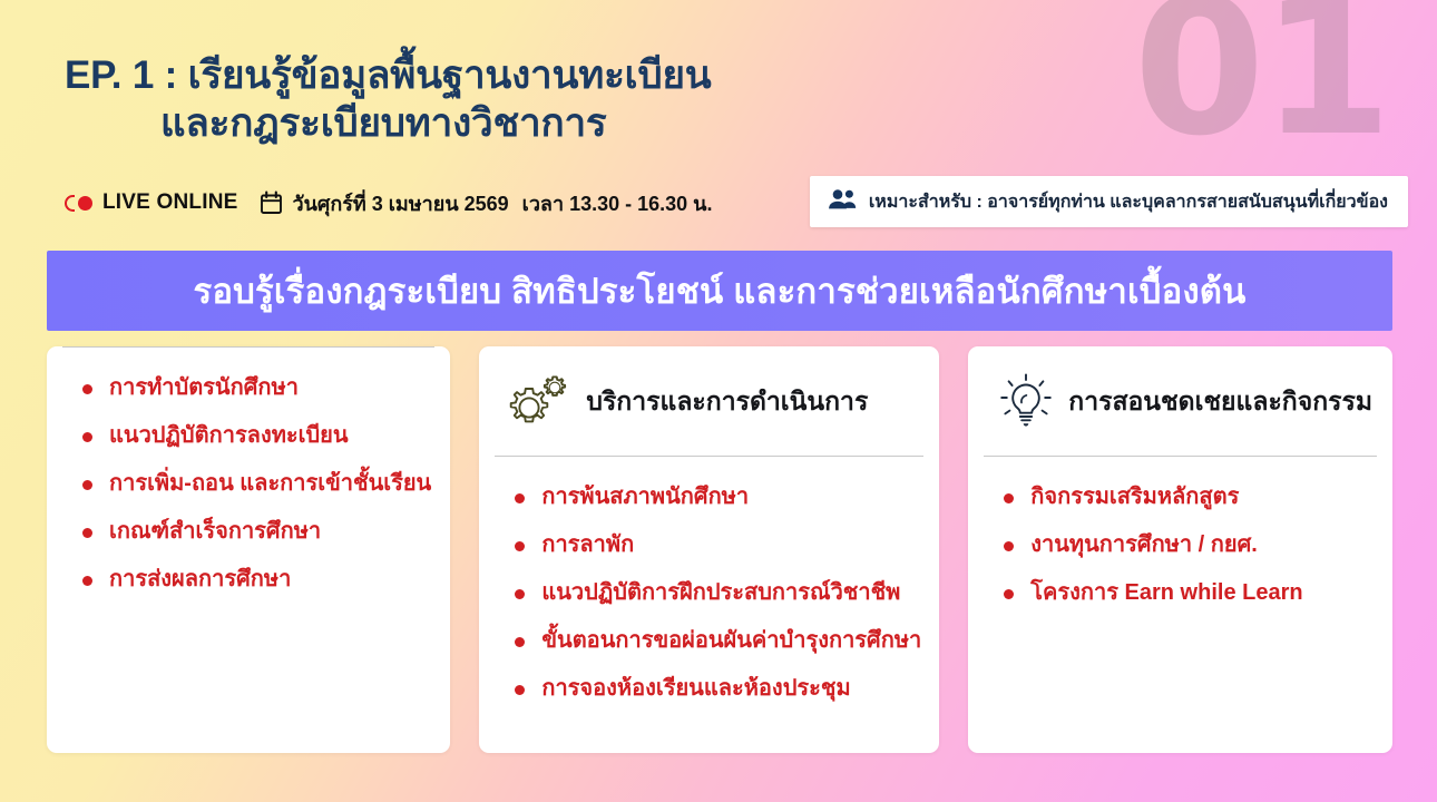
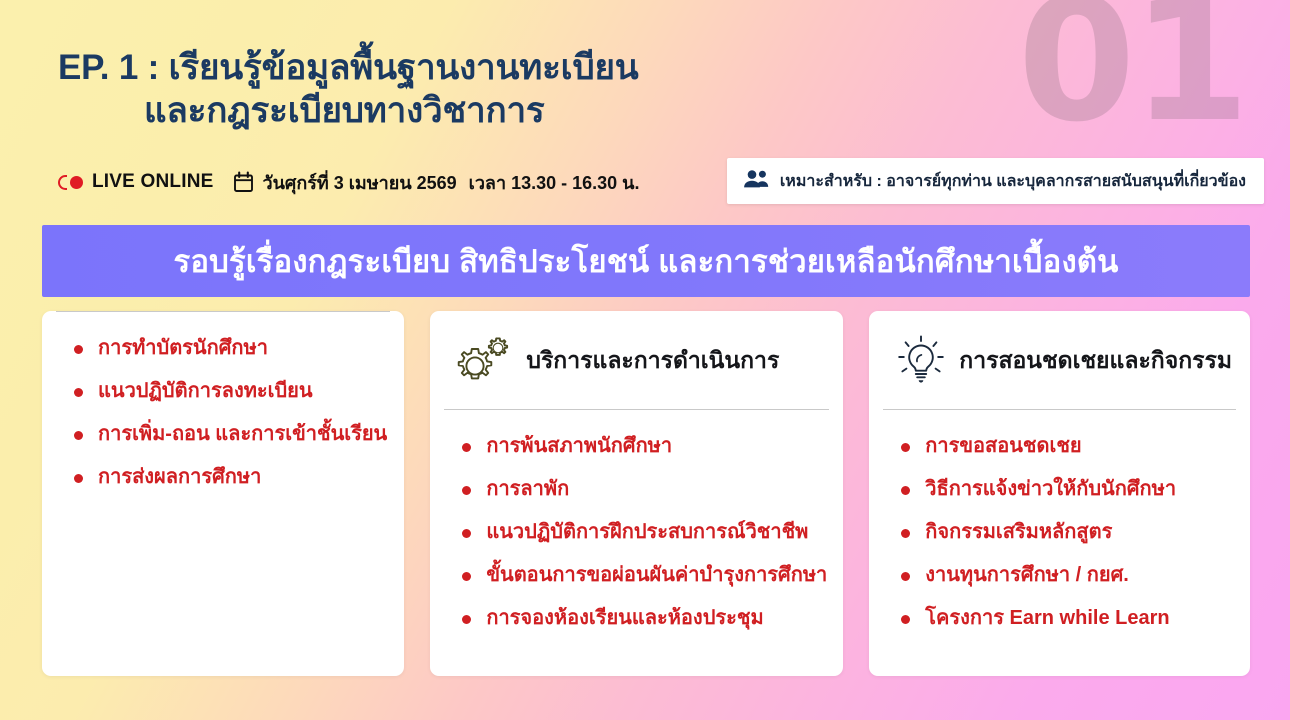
  01
  EP. 1 : เรียนรู้ข้อมูลพื้นฐานงานทะเบียน
  และกฎระเบียบทางวิชาการ
  LIVE ONLINE
  วันศุกร์ที่ 3 เมษายน 2569
  เวลา 13.30 - 16.30 น.
  เหมาะสำหรับ : อาจารย์ทุกท่าน และบุคลากรสายสนับสนุนที่เกี่ยวข้อง
  รอบรู้เรื่องกฎระเบียบ สิทธิประโยชน์ และการช่วยเหลือนักศึกษาเบื้องต้น
  การทำบัตรนักศึกษา
  แนวปฏิบัติการลงทะเบียน
  การเพิ่ม-ถอน และการเข้าชั้นเรียน
- เกณฑ์สำเร็จการศึกษา
  การส่งผลการศึกษา
  บริการและการดำเนินการ
  การพ้นสภาพนักศึกษา
  การลาพัก
  แนวปฏิบัติการฝึกประสบการณ์วิชาชีพ
  ขั้นตอนการขอผ่อนผันค่าบำรุงการศึกษา
  การจองห้องเรียนและห้องประชุม
  การสอนชดเชยและกิจกรรม
+ การขอสอนชดเชย
+ วิธีการแจ้งข่าวให้กับนักศึกษา
  กิจกรรมเสริมหลักสูตร
  งานทุนการศึกษา / กยศ.
  โครงการ Earn while Learn
